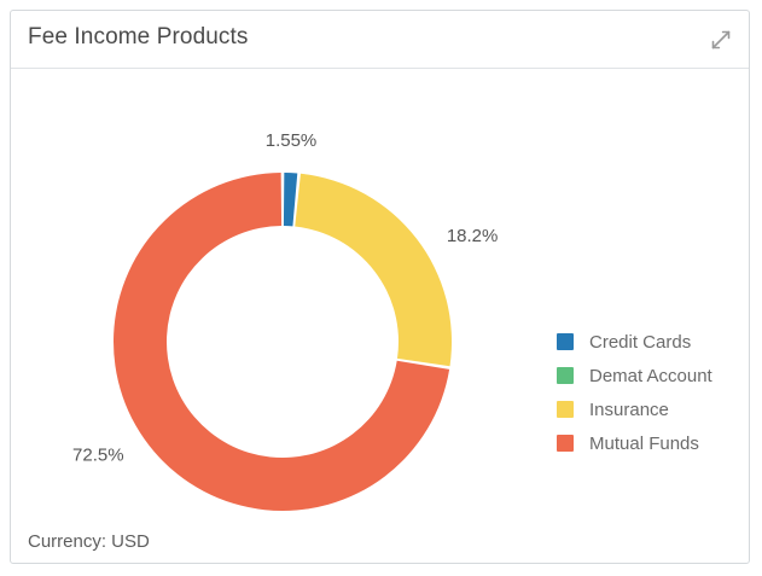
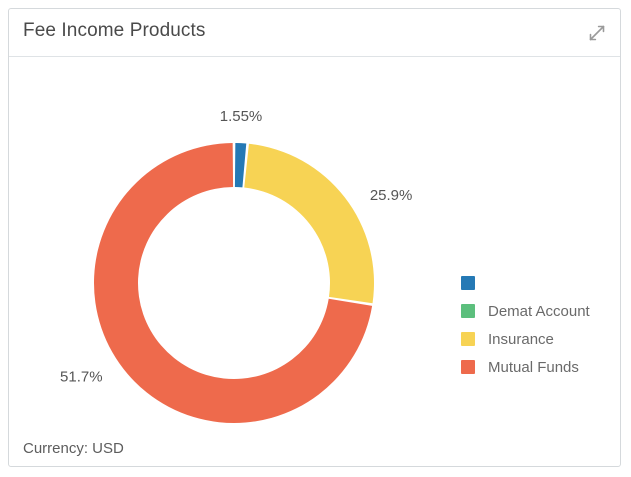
  Fee Income Products
  1.55%
- 18.2%
+ 25.9%
- 72.5%
+ 51.7%
- Credit Cards
  Demat Account
  Insurance
  Mutual Funds
  Currency: USD
